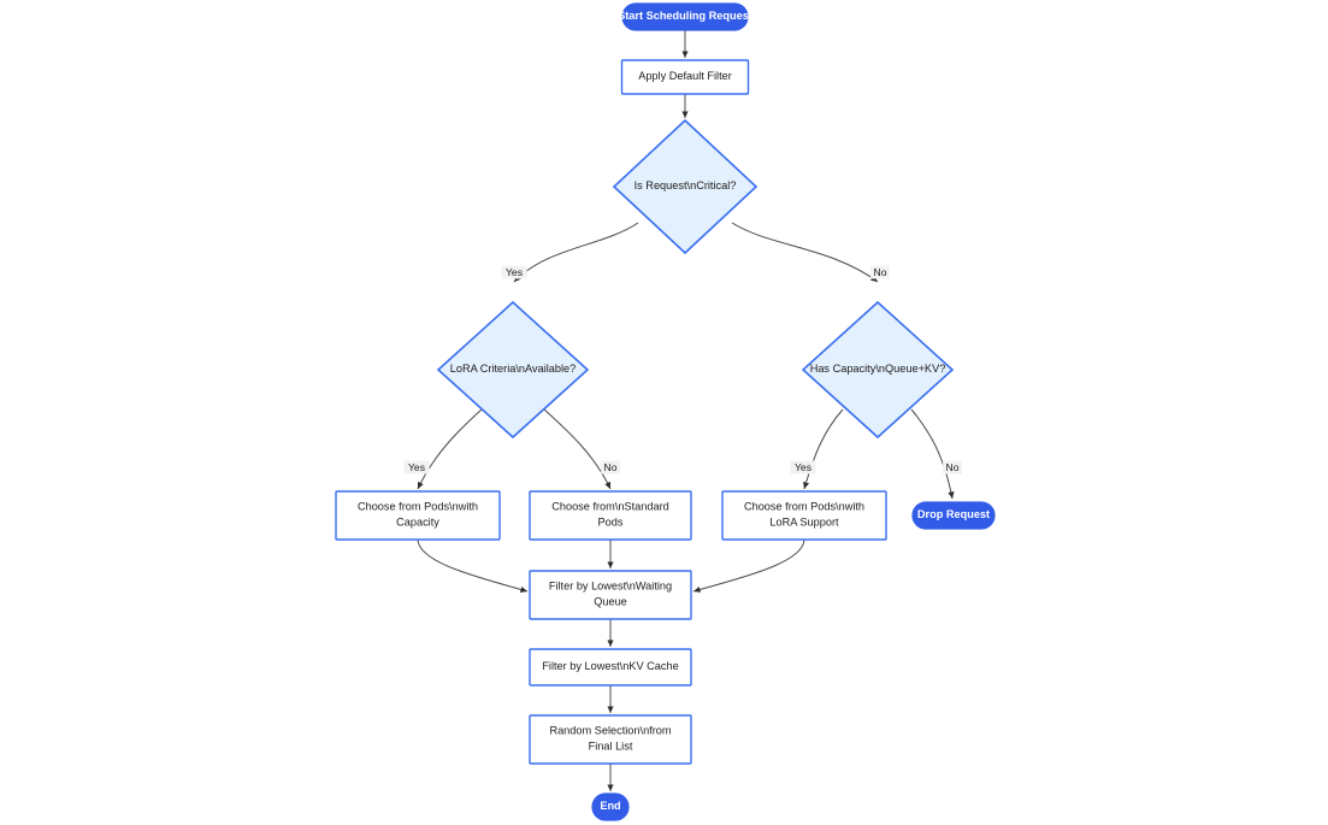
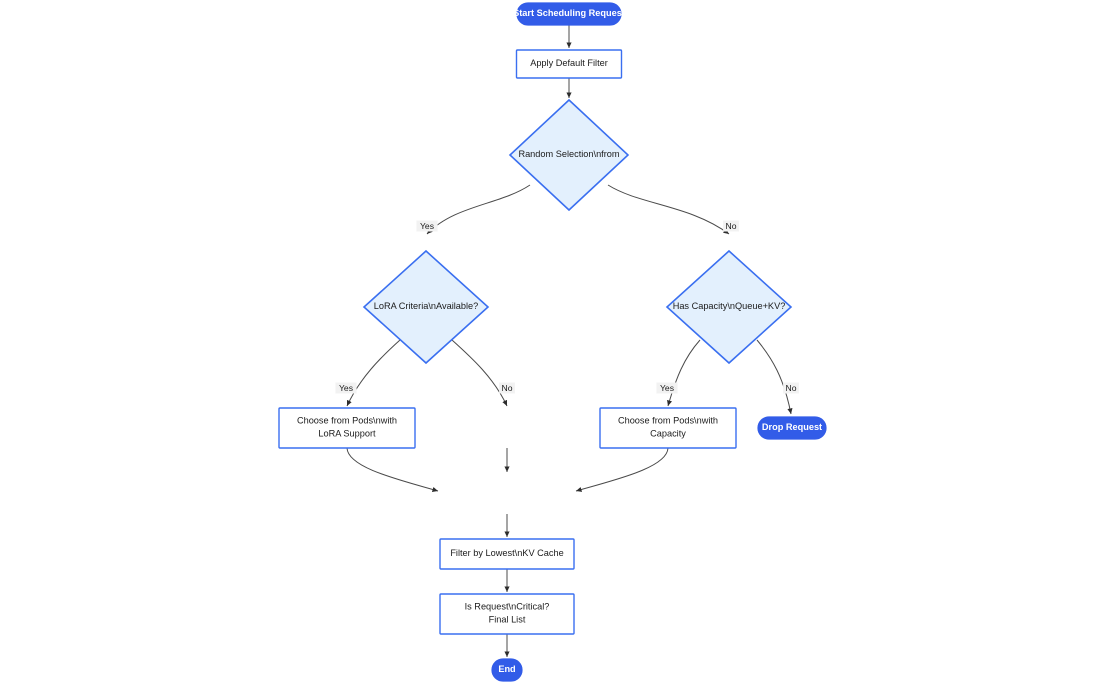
  Start Scheduling Request
  Apply Default Filter
- Is Request\nCritical?
+ Random Selection\nfrom
  LoRA Criteria\nAvailable?
  Has Capacity\nQueue+KV?
- Choose from Pods\nwith Capacity
+ Choose from Pods\nwith LoRA Support
- Choose from\nStandard Pods
- Choose from Pods\nwith LoRA Support
+ Choose from Pods\nwith Capacity
  Drop Request
- Filter by Lowest\nWaiting Queue
  Filter by Lowest\nKV Cache
- Random Selection\nfrom Final List
+ Is Request\nCritical? Final List
  End
  Yes
  No
  Yes
  No
  Yes
  No
